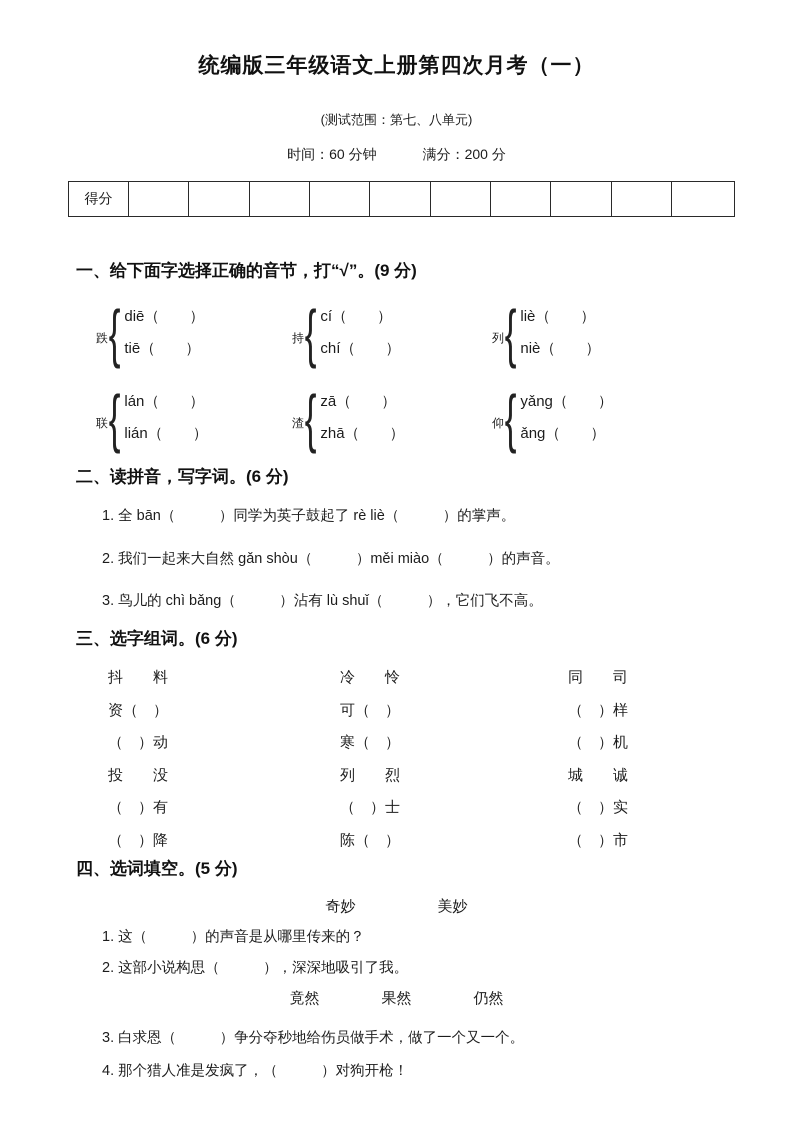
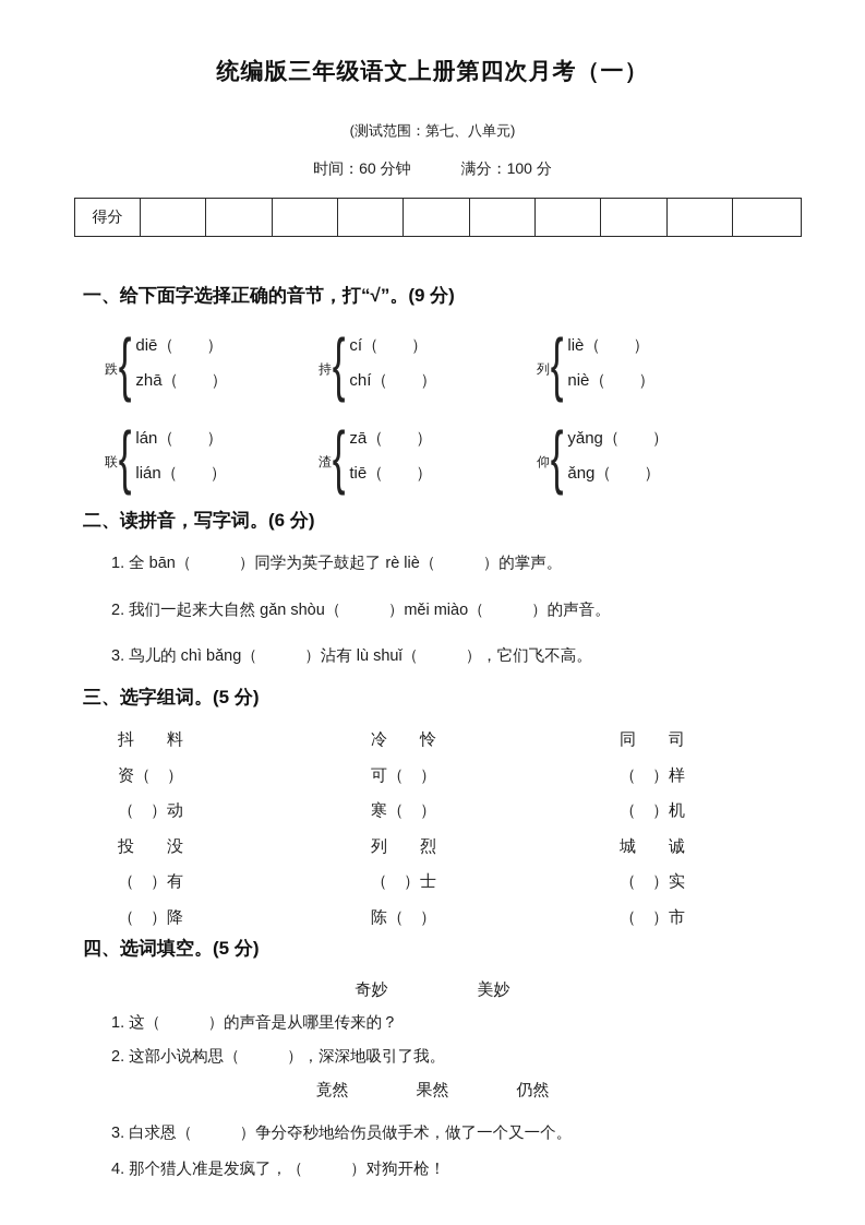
  统编版三年级语文上册第四次月考（一）
  (测试范围：第七、八单元)
  时间：60 分钟
- 满分：200 分
+ 满分：100 分
  得分
  一、给下面字选择正确的音节，打“√”。(9 分)
  跌
  {
  diē（ ）
- tiē（ ）
+ zhā（ ）
  持
  {
  cí（ ）
  chí（ ）
  列
  {
  liè（ ）
  niè（ ）
  联
  {
  lán（ ）
  lián（ ）
  渣
  {
  zā（ ）
- zhā（ ）
+ tiē（ ）
  仰
  {
  yǎng（ ）
  ǎng（ ）
  二、读拼音，写字词。(6 分)
  1. 全 bān（ ）同学为英子鼓起了 rè liè（ ）的掌声。
  2. 我们一起来大自然 gǎn shòu（ ）měi miào（ ）的声音。
  3. 鸟儿的 chì bǎng（ ）沾有 lù shuǐ（ ），它们飞不高。
- 三、选字组词。(6 分)
+ 三、选字组词。(5 分)
  抖 料
  资（ ）
  （ ）动
  投 没
  （ ）有
  （ ）降
  冷 怜
  可（ ）
  寒（ ）
  列 烈
  （ ）士
  陈（ ）
  同 司
  （ ）样
  （ ）机
  城 诚
  （ ）实
  （ ）市
  四、选词填空。(5 分)
  奇妙
  美妙
  1. 这（ ）的声音是从哪里传来的？
  2. 这部小说构思（ ），深深地吸引了我。
  竟然
  果然
  仍然
  3. 白求恩（ ）争分夺秒地给伤员做手术，做了一个又一个。
  4. 那个猎人准是发疯了，（ ）对狗开枪！
